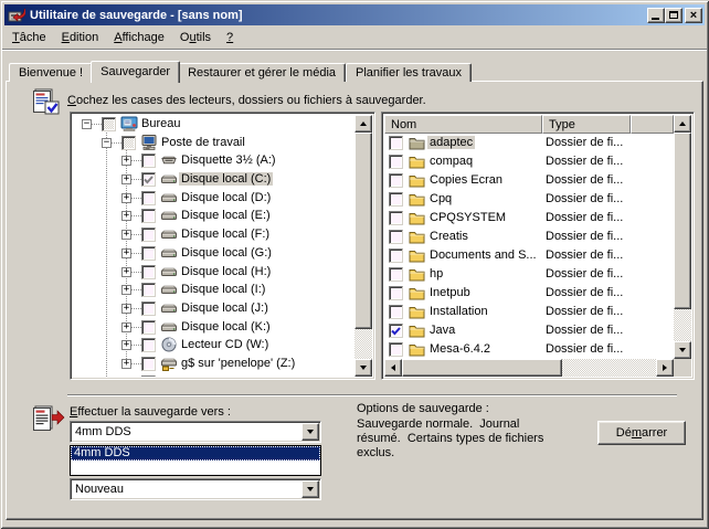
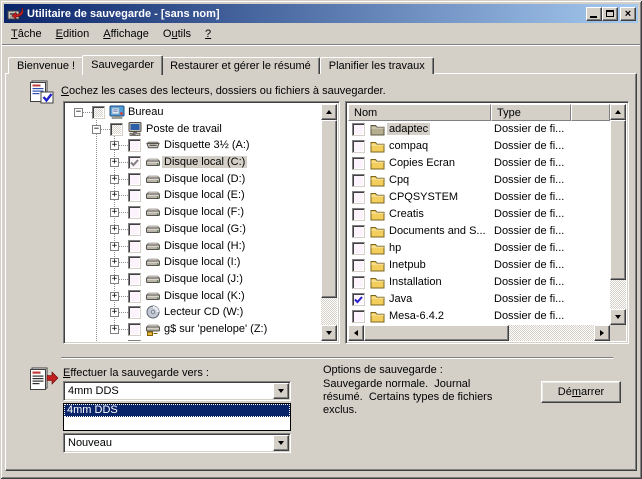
  Utilitaire de sauvegarde - [sans nom]
  ×
  Tâche
  Edition
  Affichage
  Outils
  ?
  Bienvenue !
  Sauvegarder
- Restaurer et gérer le média
+ Restaurer et gérer le résumé
  Planifier les travaux
  Cochez les cases des lecteurs, dossiers ou fichiers à sauvegarder.
  −
  Bureau
  −
  Poste de travail
  +
  Disquette 3½ (A:)
  +
  Disque local (C:)
  +
  Disque local (D:)
  +
  Disque local (E:)
  +
  Disque local (F:)
  +
  Disque local (G:)
  +
  Disque local (H:)
  +
  Disque local (I:)
  +
  Disque local (J:)
  +
  Disque local (K:)
  +
  Lecteur CD (W:)
  +
  g$ sur 'penelope' (Z:)
  Nom
  Type
  adaptec
  Dossier de fi...
  compaq
  Dossier de fi...
  Copies Ecran
  Dossier de fi...
  Cpq
  Dossier de fi...
  CPQSYSTEM
  Dossier de fi...
  Creatis
  Dossier de fi...
  Documents and S...
  Dossier de fi...
  hp
  Dossier de fi...
  Inetpub
  Dossier de fi...
  Installation
  Dossier de fi...
  Java
  Dossier de fi...
  Mesa-6.4.2
  Dossier de fi...
  Effectuer la sauvegarde vers :
  4mm DDS
  4mm DDS
  Nouveau
  Options de sauvegarde :
  Sauvegarde normale. Journal
  résumé. Certains types de fichiers
  exclus.
  Démarrer
